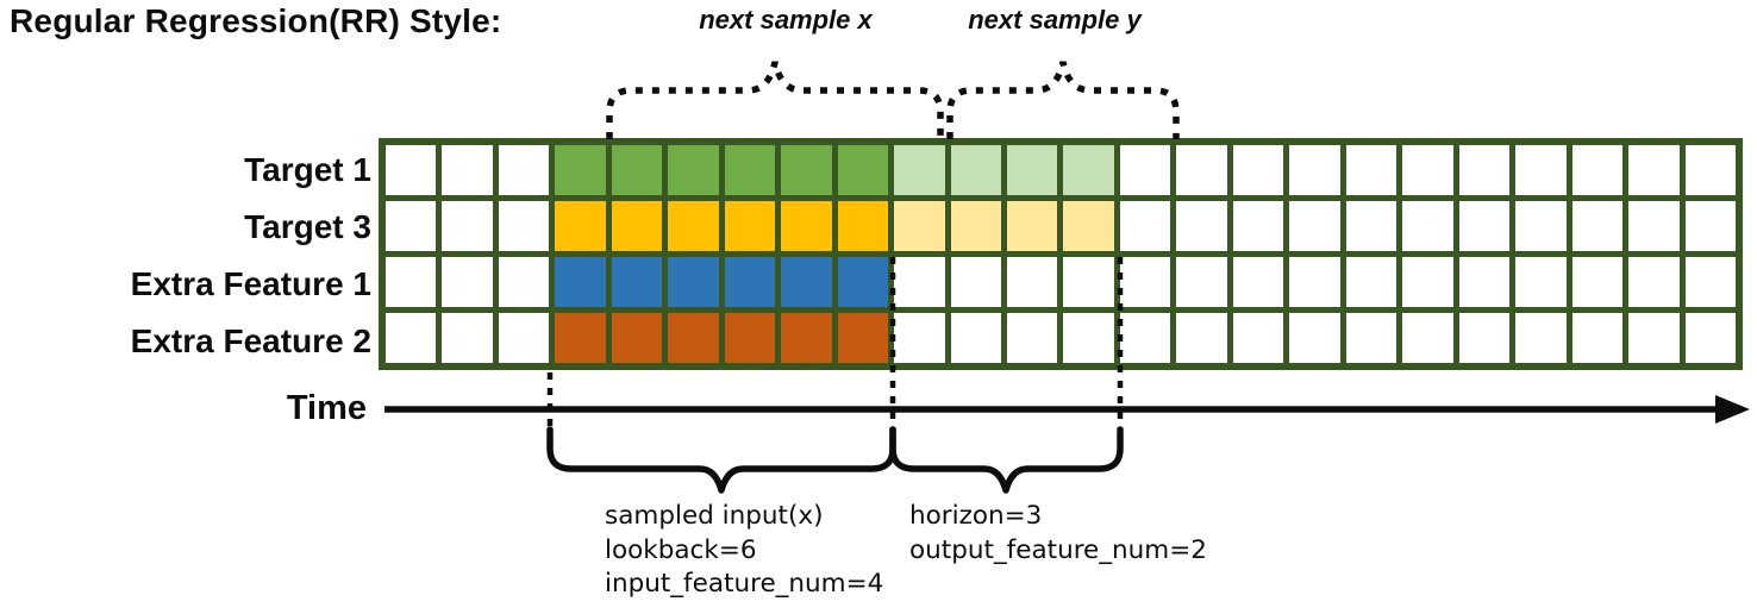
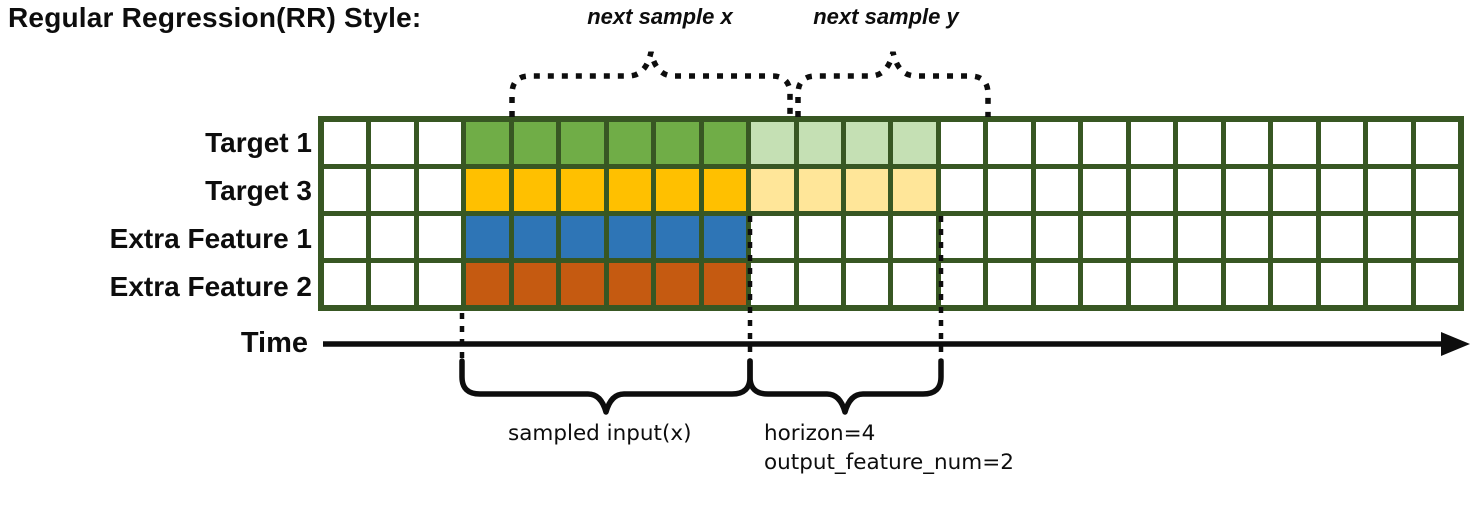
  Regular Regression(RR) Style:
  next sample x
  next sample y
  Target 1
  Target 3
  Extra Feature 1
  Extra Feature 2
  Time
  sampled input(x)
- lookback=6
- input_feature_num=4
- horizon=3
+ horizon=4
  output_feature_num=2
